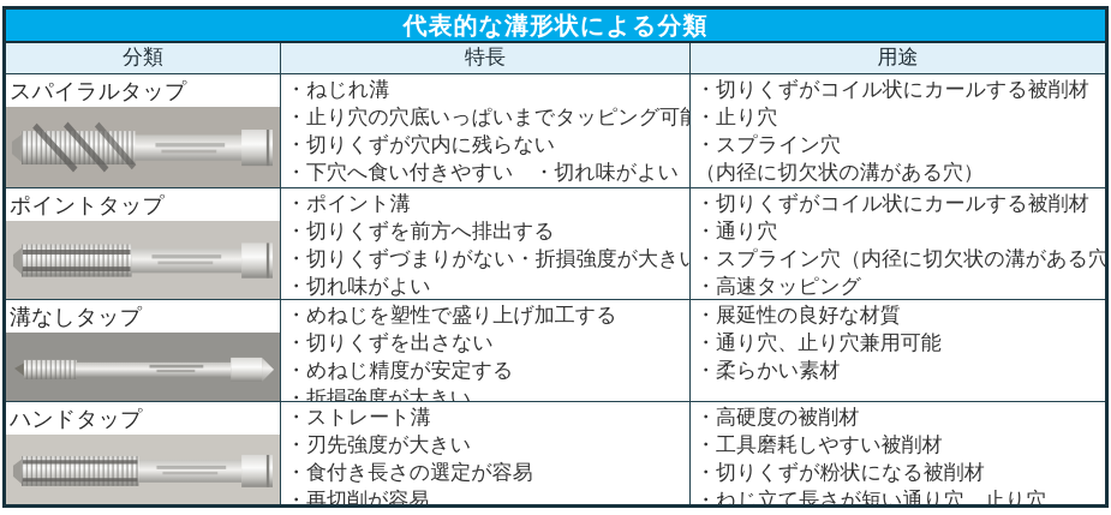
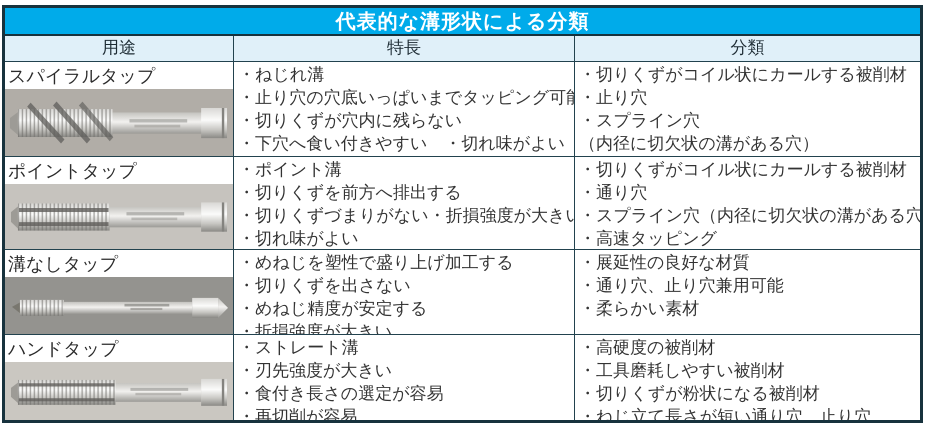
  代表的な溝形状による分類
- 分類
+ 用途
  特長
- 用途
+ 分類
  スパイラルタップ
  ・ねじれ溝
  ・止り穴の穴底いっぱいまでタッピング可
  ・切りくずが穴内に残らない
  ・下穴へ食い付きやすい ・切れ味がよい
  ・切りくずがコイル状にカールする被削材
  ・止り穴
  ・スプライン穴
  （内径に切欠状の溝がある穴）
  ポイントタップ
  ・ポイント溝
  ・切りくずを前方へ排出する
  ・切りくずづまりがない・折損強度が大き
  ・切れ味がよい
  ・切りくずがコイル状にカールする被削材
  ・通り穴
  ・スプライン穴（内径に切欠状の溝がある穴
  ・高速タッピング
  溝なしタップ
  ・めねじを塑性で盛り上げ加工する
  ・切りくずを出さない
  ・めねじ精度が安定する
  ・折損強度が大きい
  ・展延性の良好な材質
  ・通り穴、止り穴兼用可能
  ・柔らかい素材
  ハンドタップ
  ・ストレート溝
  ・刃先強度が大きい
  ・食付き長さの選定が容易
  ・再切削が容易
  ・高硬度の被削材
  ・工具磨耗しやすい被削材
  ・切りくずが粉状になる被削材
  ・ねじ立て長さが短い通り穴、止り穴
